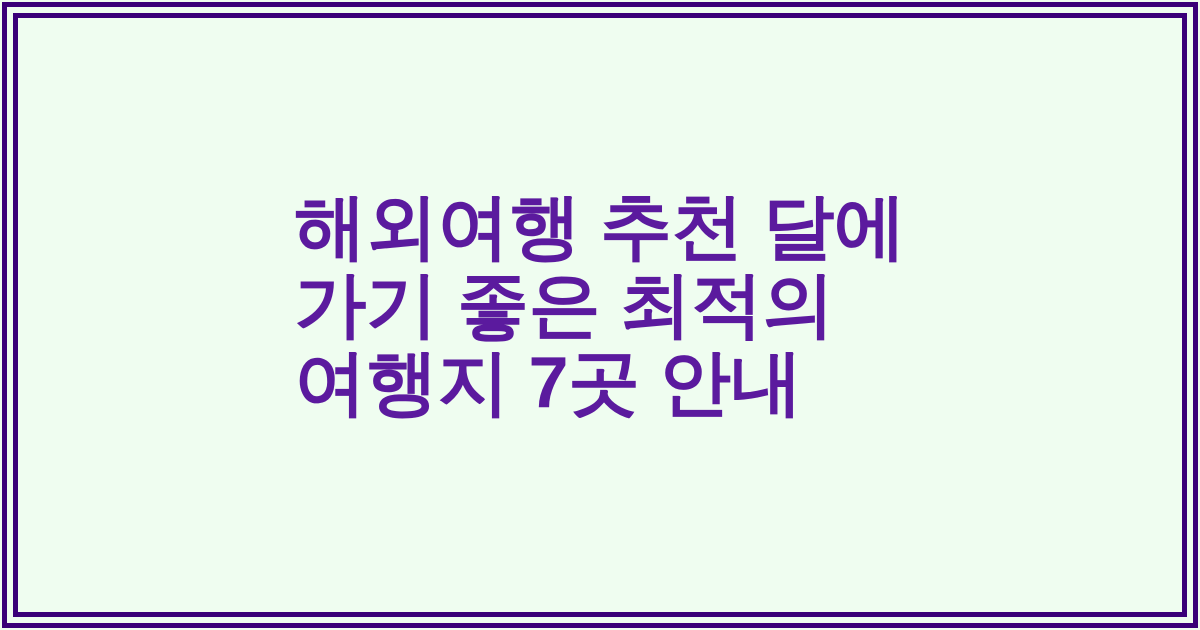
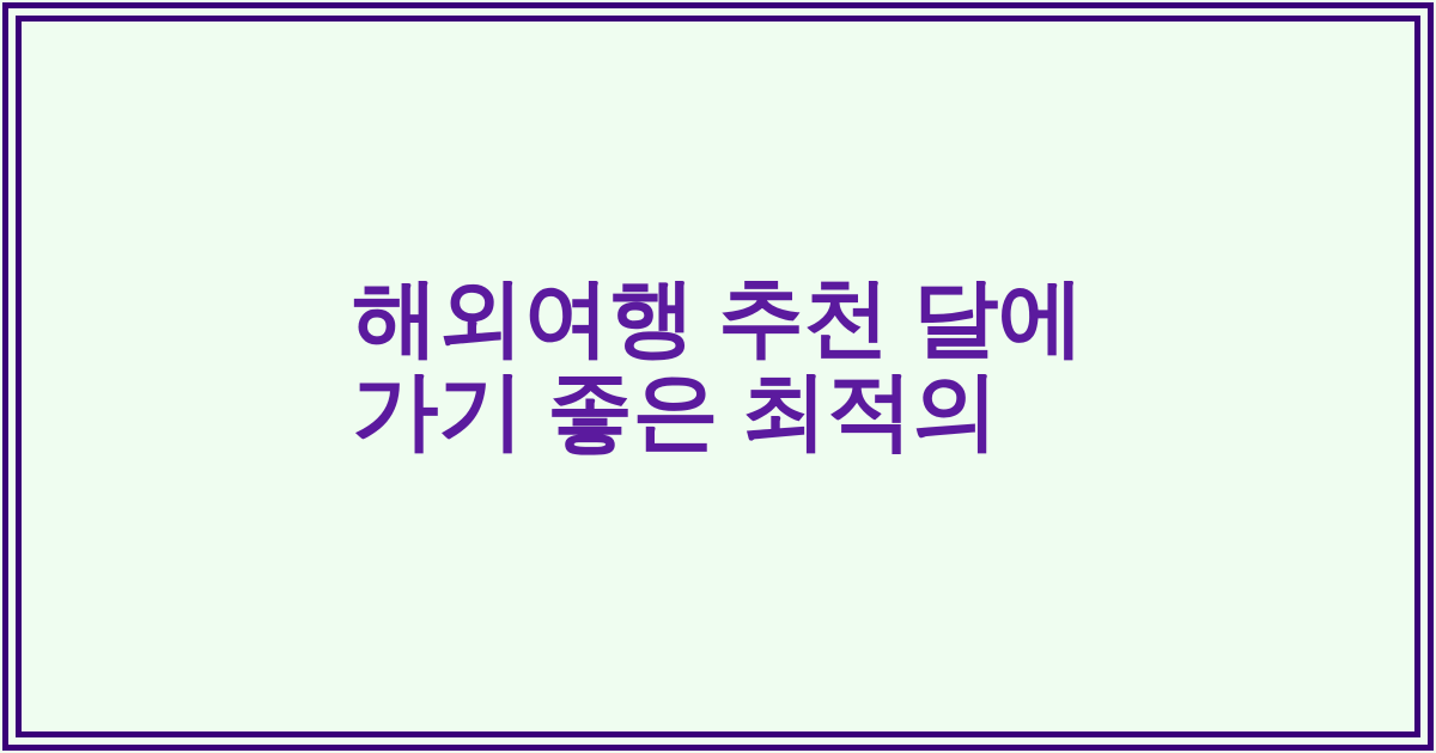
  해외여행 추천 달에
  가기 좋은 최적의
- 여행지 7곳 안내
